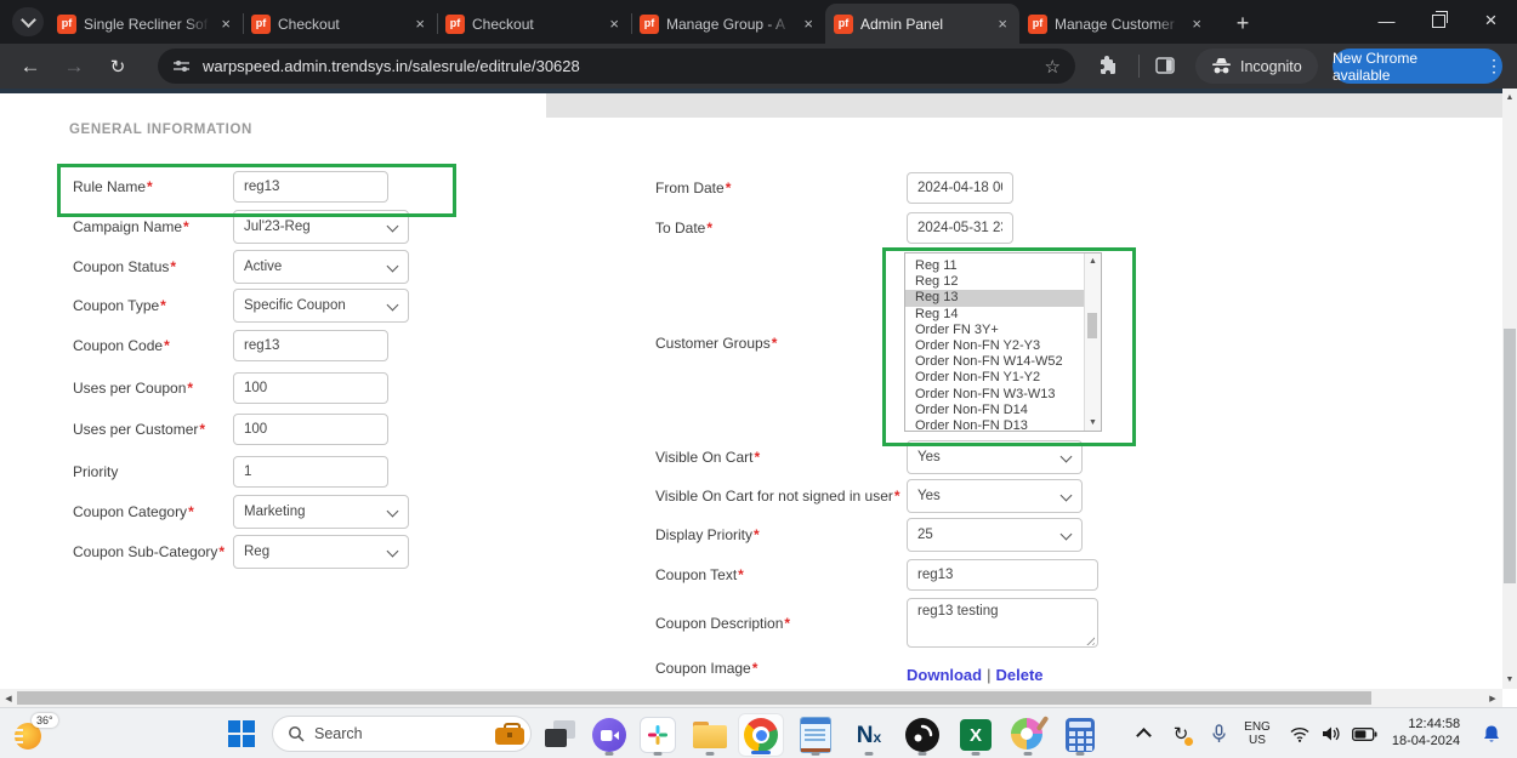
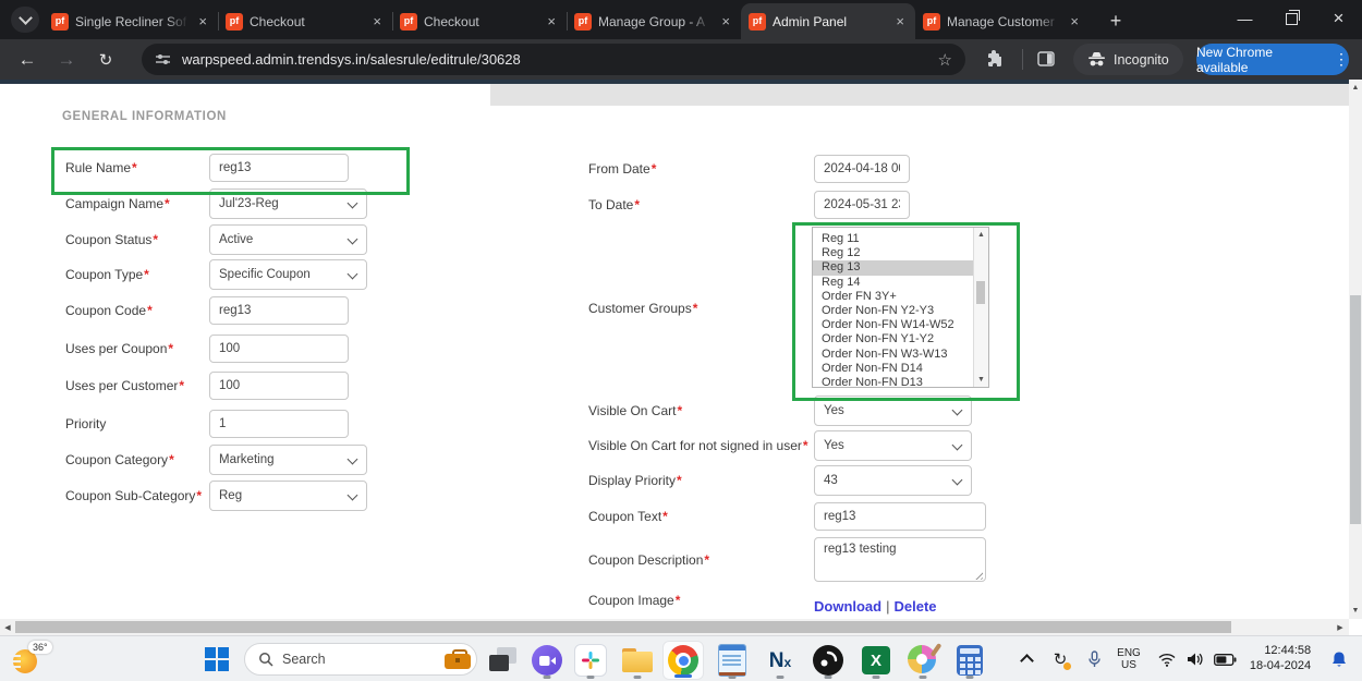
  pf
  Single Recliner Sof
  ×
  pf
  Checkout
  ×
  pf
  Checkout
  ×
  pf
  Manage Group - A
  ×
  pf
  Admin Panel
  ×
  pf
  Manage Customer
  ×
  +
  —
  ×
  ←
  →
  ↻
  warpspeed.admin.trendsys.in/salesrule/editrule/30628
  ☆
  Incognito
  New Chrome available
  ⋮
  GENERAL INFORMATION
  Rule Name*
  reg13
  Campaign Name*
  Jul'23-Reg
  Coupon Status*
  Active
  Coupon Type*
  Specific Coupon
  Coupon Code*
  reg13
  Uses per Coupon*
  100
  Uses per Customer*
  100
  Priority
  1
  Coupon Category*
  Marketing
  Coupon Sub-Category*
  Reg
  From Date*
  2024-04-18 0
  To Date*
  2024-05-31 2
  Visible On Cart*
  Yes
  Visible On Cart for not signed in user*
  Yes
  Display Priority*
- 25
+ 43
  Coupon Text*
  reg13
  Customer Groups*
  Reg 11
  Reg 12
  Reg 13
  Reg 14
  Order FN 3Y+
  Order Non-FN Y2-Y3
  Order Non-FN W14-W52
  Order Non-FN Y1-Y2
  Order Non-FN W3-W13
  Order Non-FN D14
  Order Non-FN D13
  reg13 testing
  Coupon Description*
  Coupon Image*
  Download | Delete
  36°
  Search
  Nx
  X
  ↻
  ENG
  US
  12:44:58
  18-04-2024
